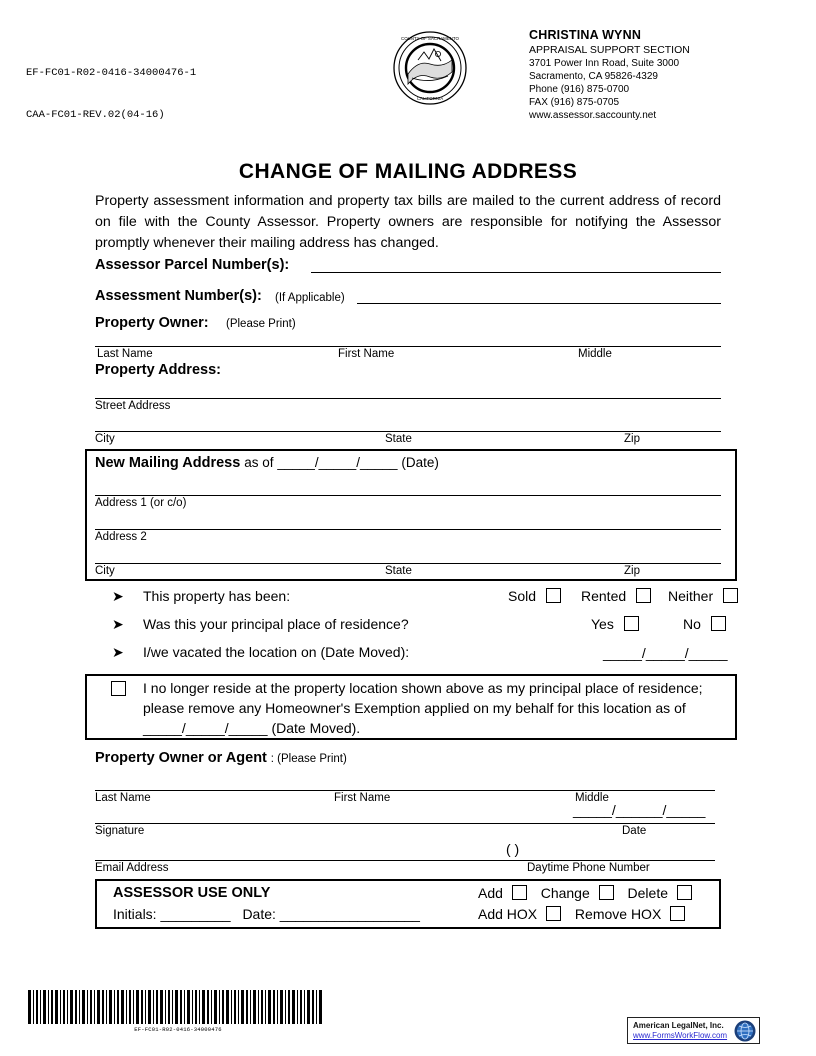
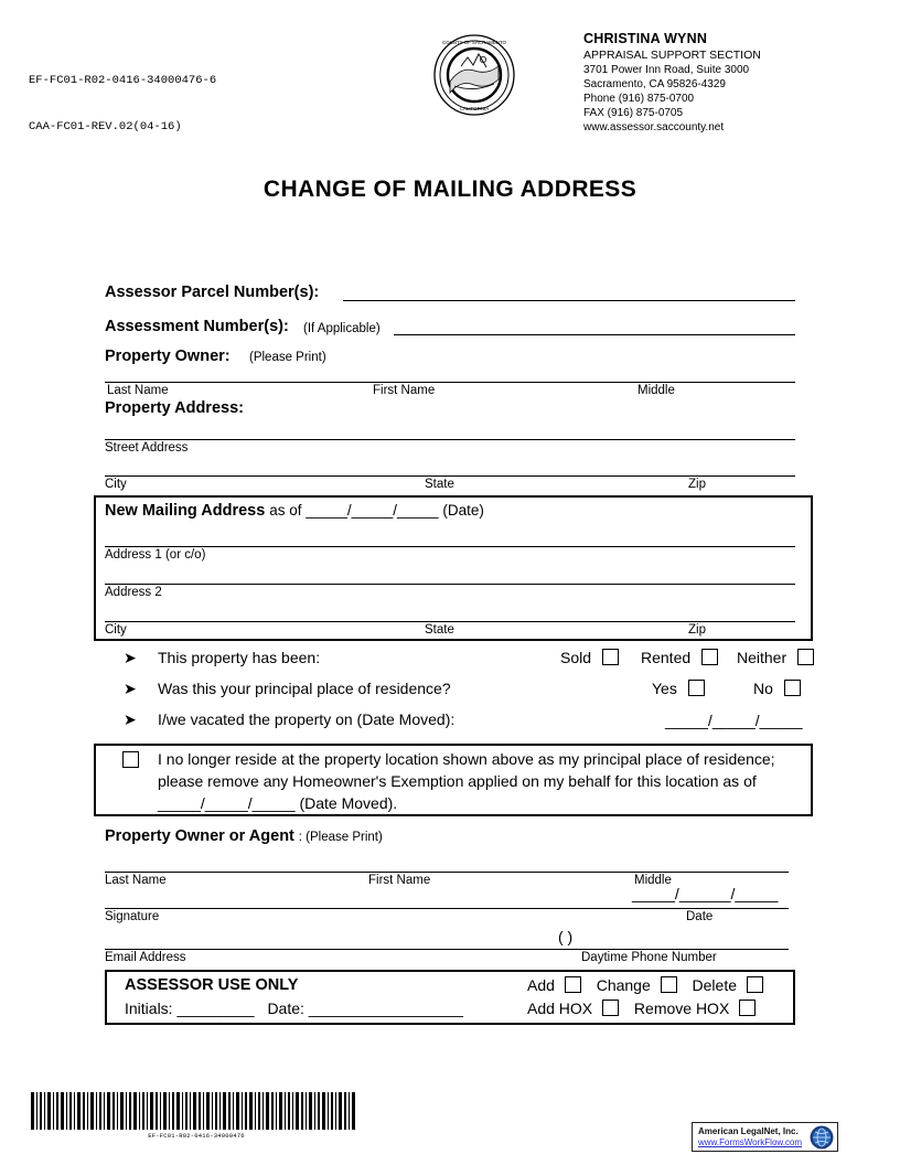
- EF-FC01-R02-0416-34000476-1
+ EF-FC01-R02-0416-34000476-6
  CAA-FC01-REV.02(04-16)
  CHRISTINA WYNN
  APPRAISAL SUPPORT SECTION
  3701 Power Inn Road, Suite 3000
  Sacramento, CA 95826-4329
  Phone (916) 875-0700
  FAX (916) 875-0705
  www.assessor.saccounty.net
  CHANGE OF MAILING ADDRESS
- Property assessment information and property tax bills are mailed to the current address of record on file with the County Assessor. Property owners are responsible for notifying the Assessor promptly whenever their mailing address has changed.
  Assessor Parcel Number(s):
  Assessment Number(s):
  (If Applicable)
  Property Owner:
  (Please Print)
  Last Name
  First Name
  Middle
  Property Address:
  Street Address
  City
  State
  Zip
  New Mailing Address as of _____/_____/_____ (Date)
  Address 1 (or c/o)
  Address 2
  City
  State
  Zip
  ➤
  This property has been:
  Sold
  Rented
  Neither
  ➤
  Was this your principal place of residence?
  Yes
  No
  ➤
- I/we vacated the location on (Date Moved):
+ I/we vacated the property on (Date Moved):
  _____/_____/_____
  I no longer reside at the property location shown above as my principal place of residence; please remove any Homeowner's Exemption applied on my behalf for this location as of _____/_____/_____ (Date Moved).
  Property Owner or Agent : (Please Print)
  Last Name
  First Name
  Middle
  _____/______/_____
  Signature
  Date
  ( )
  Email Address
  Daytime Phone Number
  ASSESSOR USE ONLY
  Initials: _________ Date: __________________
  Add Change Delete
  Add HOX Remove HOX
  American LegalNet, Inc.
  www.FormsWorkFlow.com
